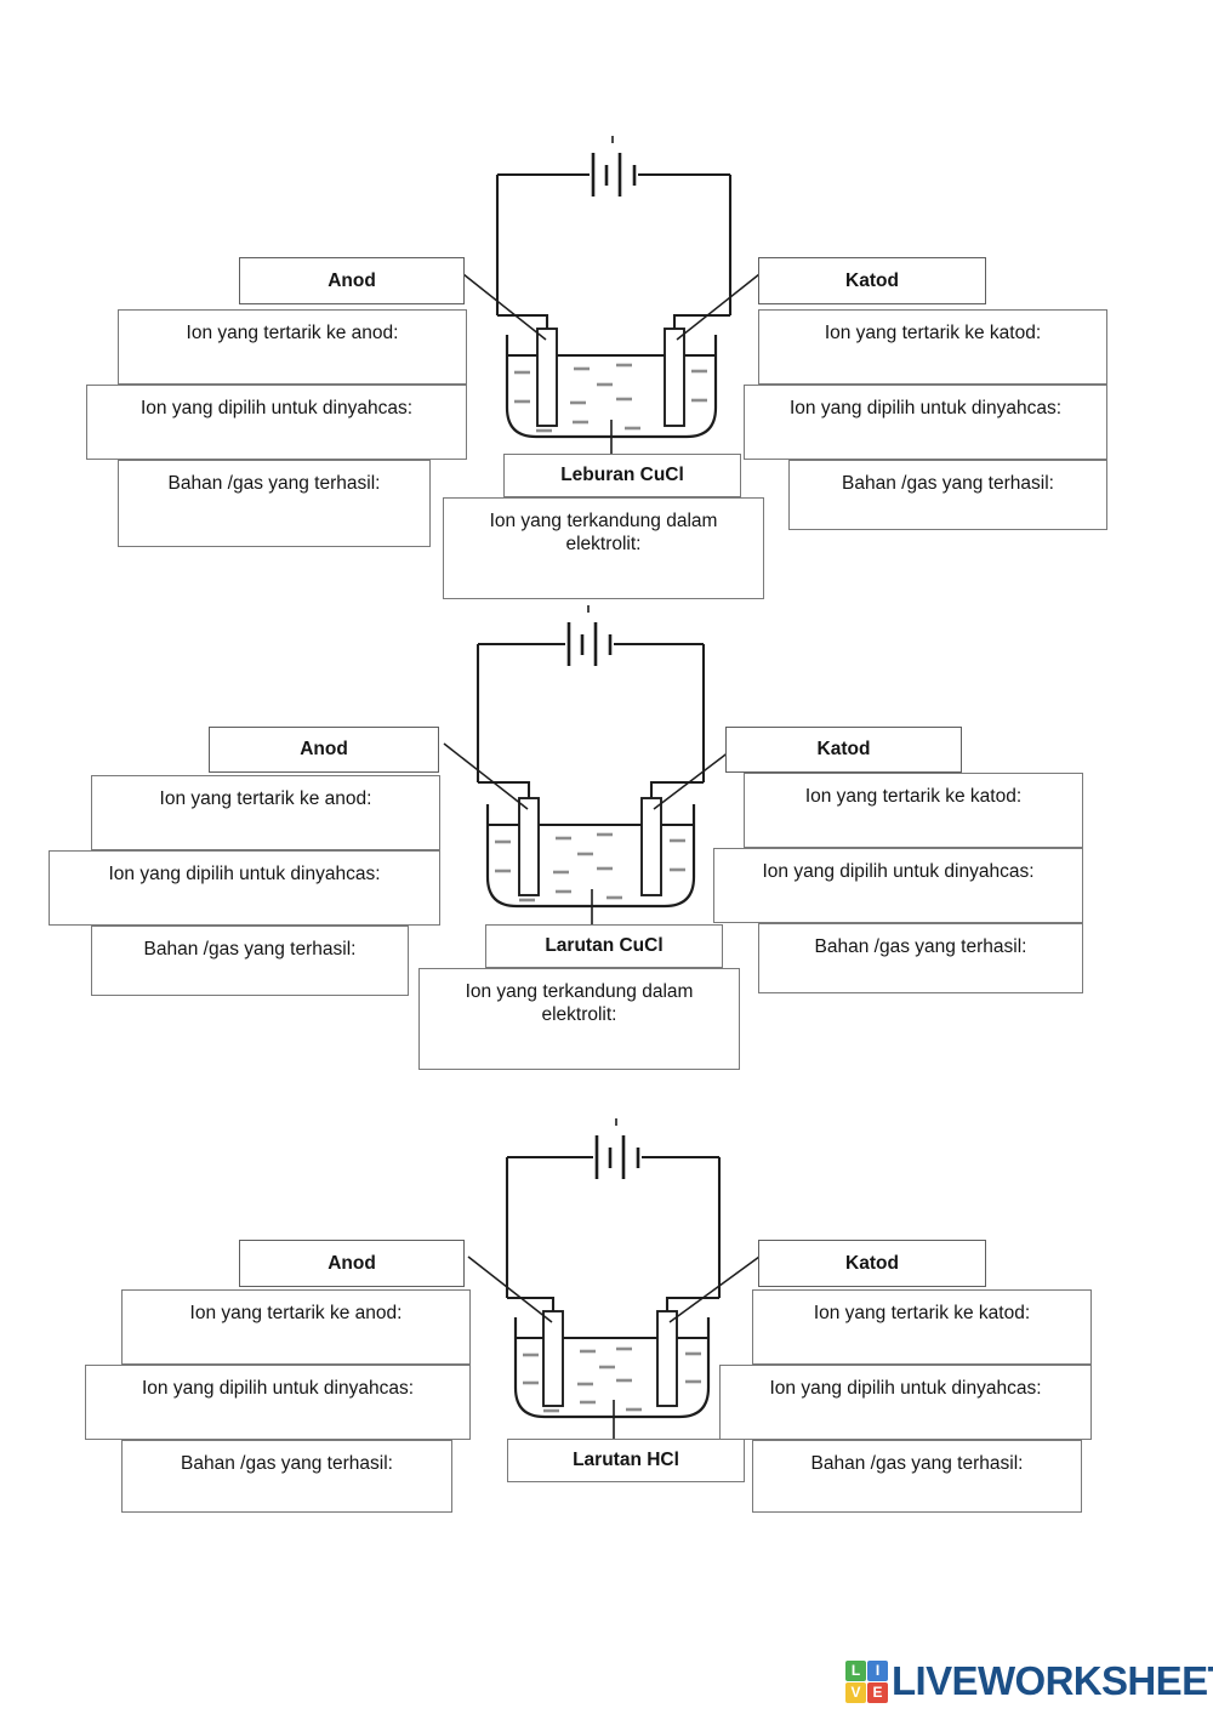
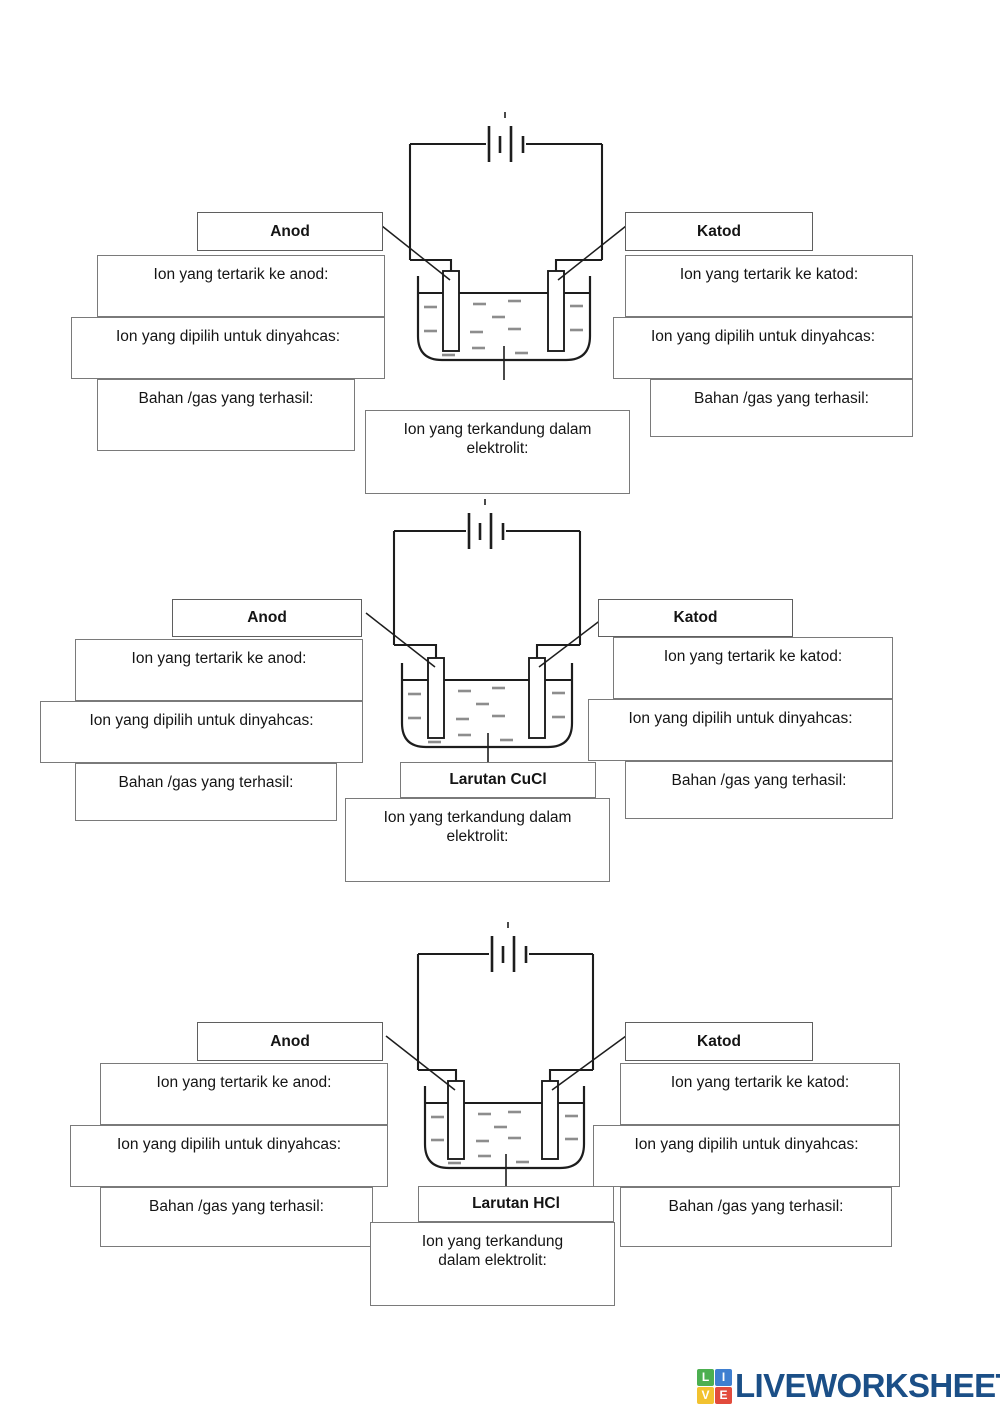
  Anod
  Katod
  Ion yang tertarik ke anod:
  Ion yang dipilih untuk dinyahcas:
  Bahan /gas yang terhasil:
  Ion yang tertarik ke katod:
  Ion yang dipilih untuk dinyahcas:
  Bahan /gas yang terhasil:
- Leburan CuCl
  Ion yang terkandung dalam
  elektrolit:
  Anod
  Katod
  Ion yang tertarik ke anod:
  Ion yang dipilih untuk dinyahcas:
  Bahan /gas yang terhasil:
  Ion yang tertarik ke katod:
  Ion yang dipilih untuk dinyahcas:
  Bahan /gas yang terhasil:
  Larutan CuCl
  Ion yang terkandung dalam
  elektrolit:
  Anod
  Katod
  Ion yang tertarik ke anod:
  Ion yang dipilih untuk dinyahcas:
  Bahan /gas yang terhasil:
  Ion yang tertarik ke katod:
  Ion yang dipilih untuk dinyahcas:
  Bahan /gas yang terhasil:
  Larutan HCl
+ Ion yang terkandung
+ dalam elektrolit:
  L
  I
  V
  E
  LIVEWORKSHEE
